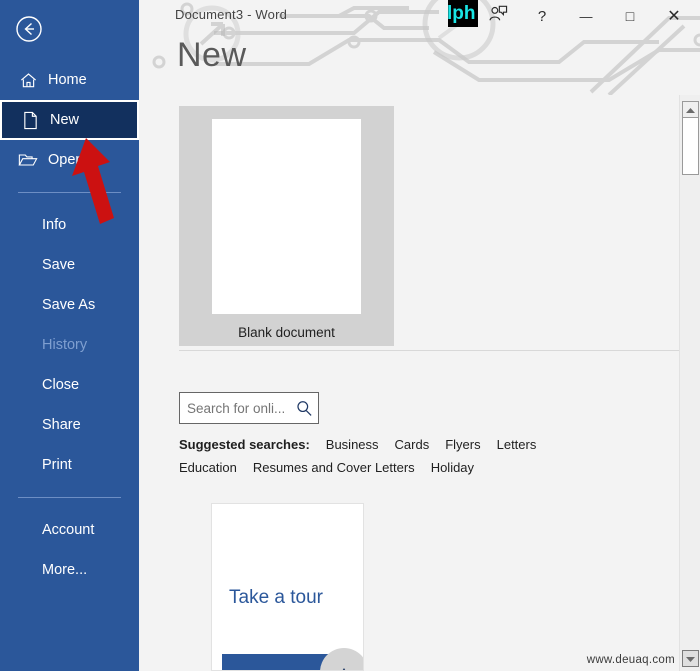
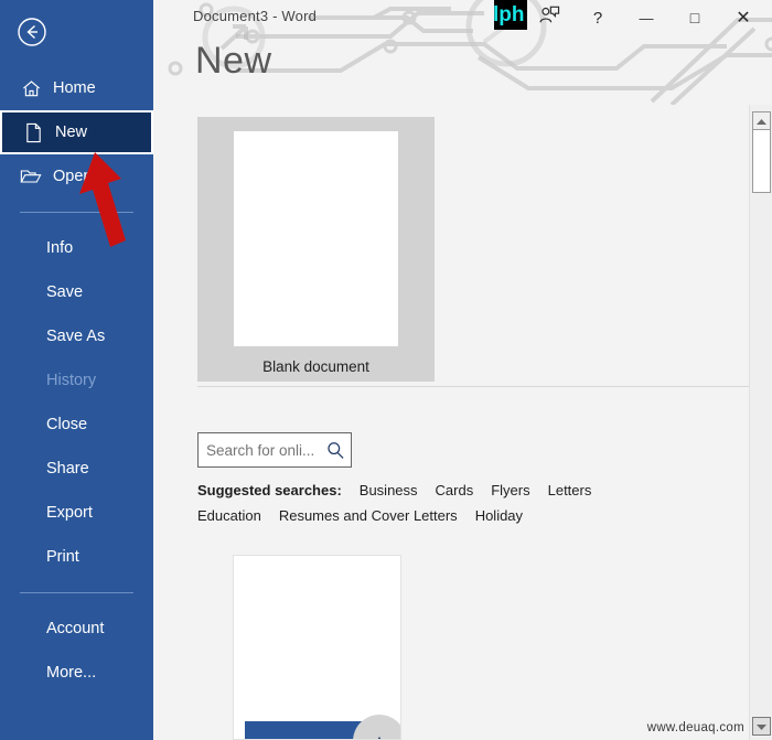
  Home
  New
  Ope
  Info
  Save
  Save As
  History
  Close
  Share
+ Export
  Print
  Account
  More...
  Document3 - Word
  lph
  ?
  —
  □
  ✕
  New
  Blank document
  Search for onli...
  Suggested searches: Business Cards Flyers Letters
  Education Resumes and Cover Letters Holiday
- Take a tour
  www.deuaq.com
